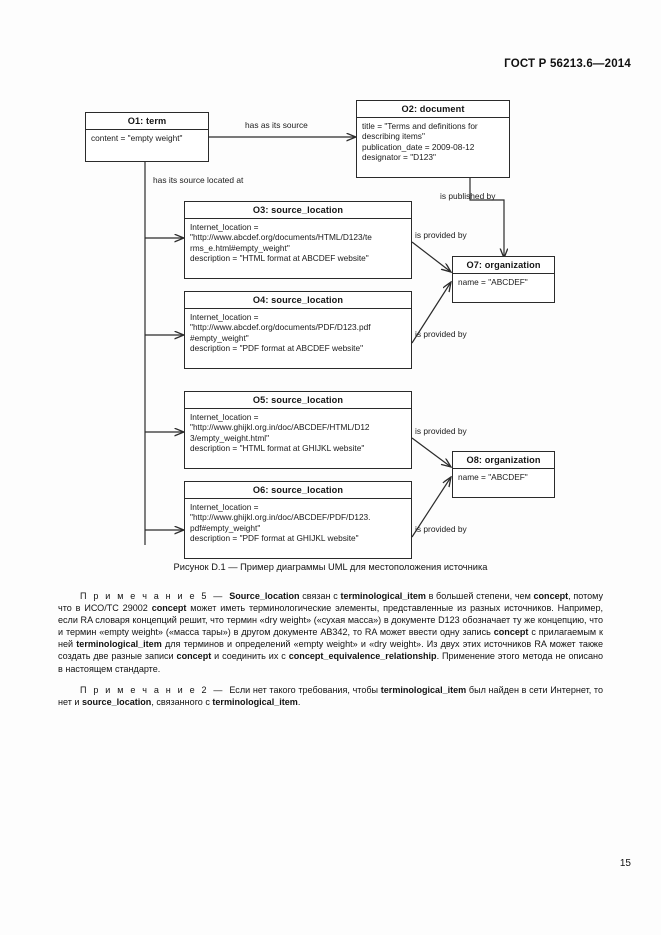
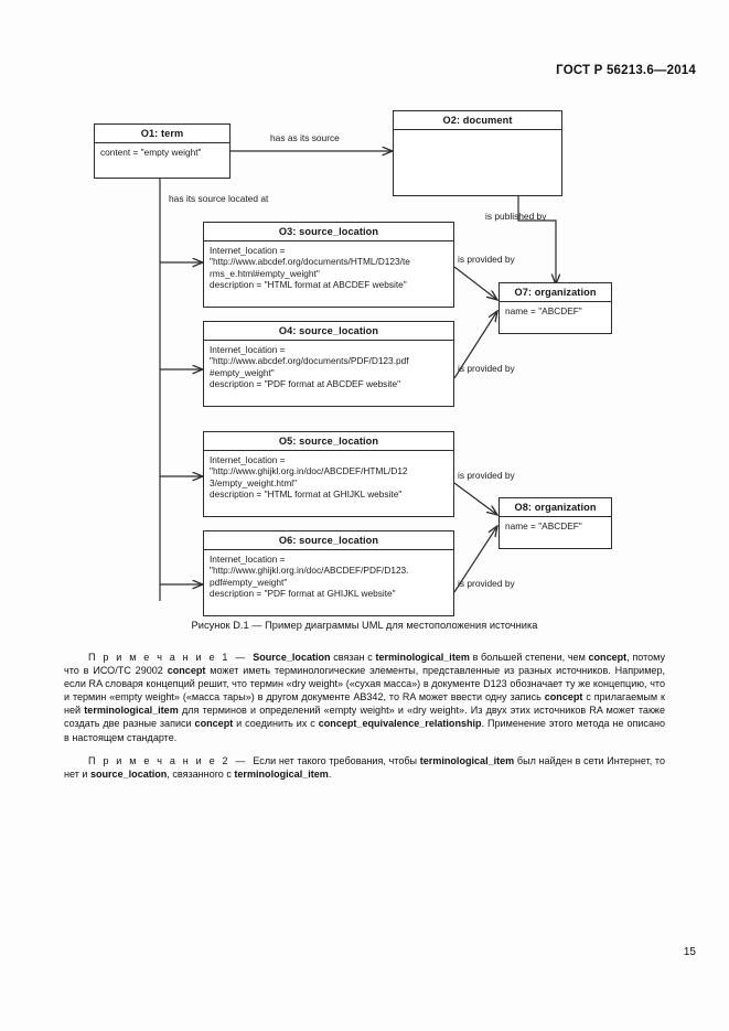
  ГОСТ Р 56213.6—2014
  O1: term
  content = "empty weight"
  O2: document
- title = "Terms and definitions for
- describing items"
- publication_date = 2009-08-12
- designator = "D123"
  O3: source_location
  Internet_location =
  "http://www.abcdef.org/documents/HTML/D123/te
  rms_e.html#empty_weight"
  description = "HTML format at ABCDEF website"
  O4: source_location
  Internet_location =
  "http://www.abcdef.org/documents/PDF/D123.pdf
  #empty_weight"
  description = "PDF format at ABCDEF website"
  O5: source_location
  Internet_location =
  "http://www.ghijkl.org.in/doc/ABCDEF/HTML/D12
  3/empty_weight.html"
  description = "HTML format at GHIJKL website"
  O6: source_location
  Internet_location =
  "http://www.ghijkl.org.in/doc/ABCDEF/PDF/D123.
  pdf#empty_weight"
  description = "PDF format at GHIJKL website"
  O7: organization
  name = "ABCDEF"
  O8: organization
  name = "ABCDEF"
  has as its source
  has its source located at
  is published by
  is provided by
  is provided by
  is provided by
  is provided by
  Рисунок D.1 — Пример диаграммы UML для местоположения источника
- П р и м е ч а н и е 5 — Source_location связан с terminological_item в большей степени, чем concept, потому что в ИСО/ТС 29002 concept может иметь терминологические элементы, представленные из разных источников. Например, если RA словаря концепций решит, что термин «dry weight» («сухая масса») в документе D123 обозначает ту же концепцию, что и термин «empty weight» («масса тары») в другом документе AB342, то RA может ввести одну запись concept с прилагаемым к ней terminological_item для терминов и определений «empty weight» и «dry weight». Из двух этих источников RA может также создать две разные записи concept и соединить их с concept_equivalence_relationship. Применение этого метода не описано в настоящем стандарте.
+ П р и м е ч а н и е 1 — Source_location связан с terminological_item в большей степени, чем concept, потому что в ИСО/ТС 29002 concept может иметь терминологические элементы, представленные из разных источников. Например, если RA словаря концепций решит, что термин «dry weight» («сухая масса») в документе D123 обозначает ту же концепцию, что и термин «empty weight» («масса тары») в другом документе AB342, то RA может ввести одну запись concept с прилагаемым к ней terminological_item для терминов и определений «empty weight» и «dry weight». Из двух этих источников RA может также создать две разные записи concept и соединить их с concept_equivalence_relationship. Применение этого метода не описано в настоящем стандарте.
  П р и м е ч а н и е 2 — Если нет такого требования, чтобы terminological_item был найден в сети Интернет, то нет и source_location, связанного с terminological_item.
  15
